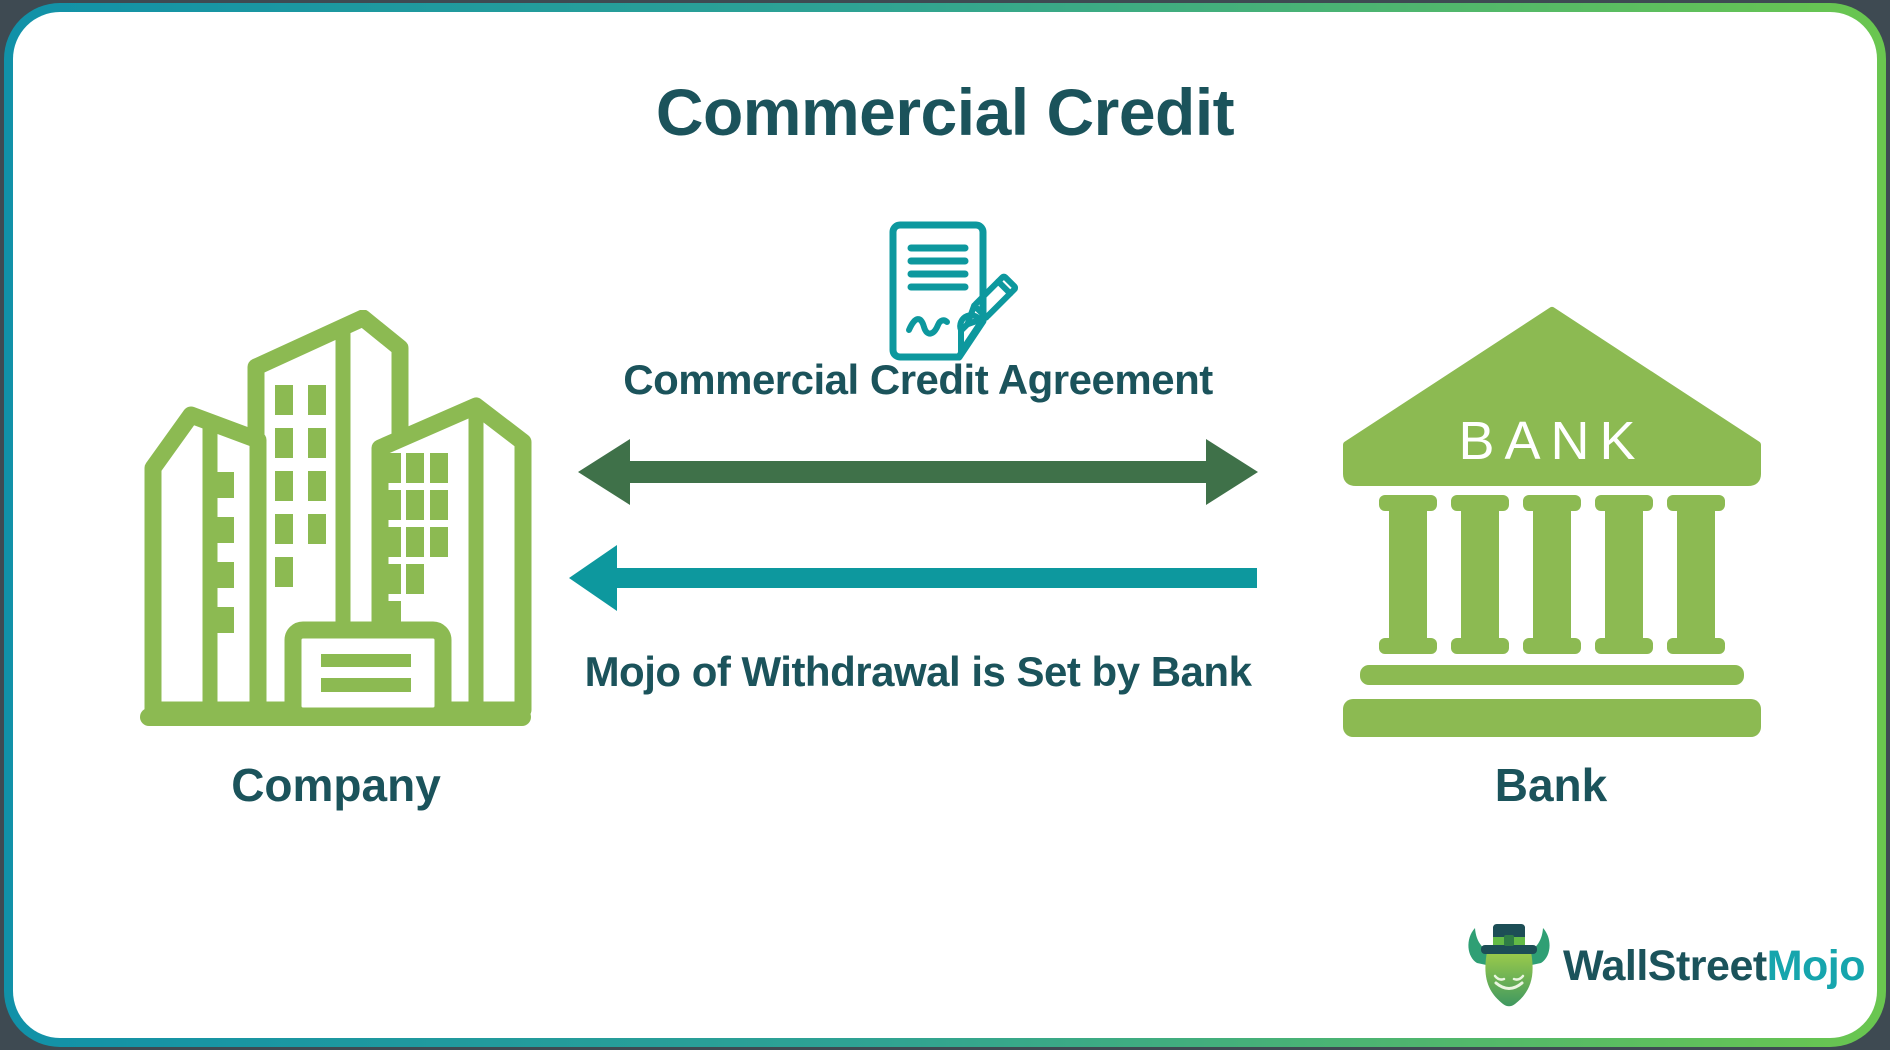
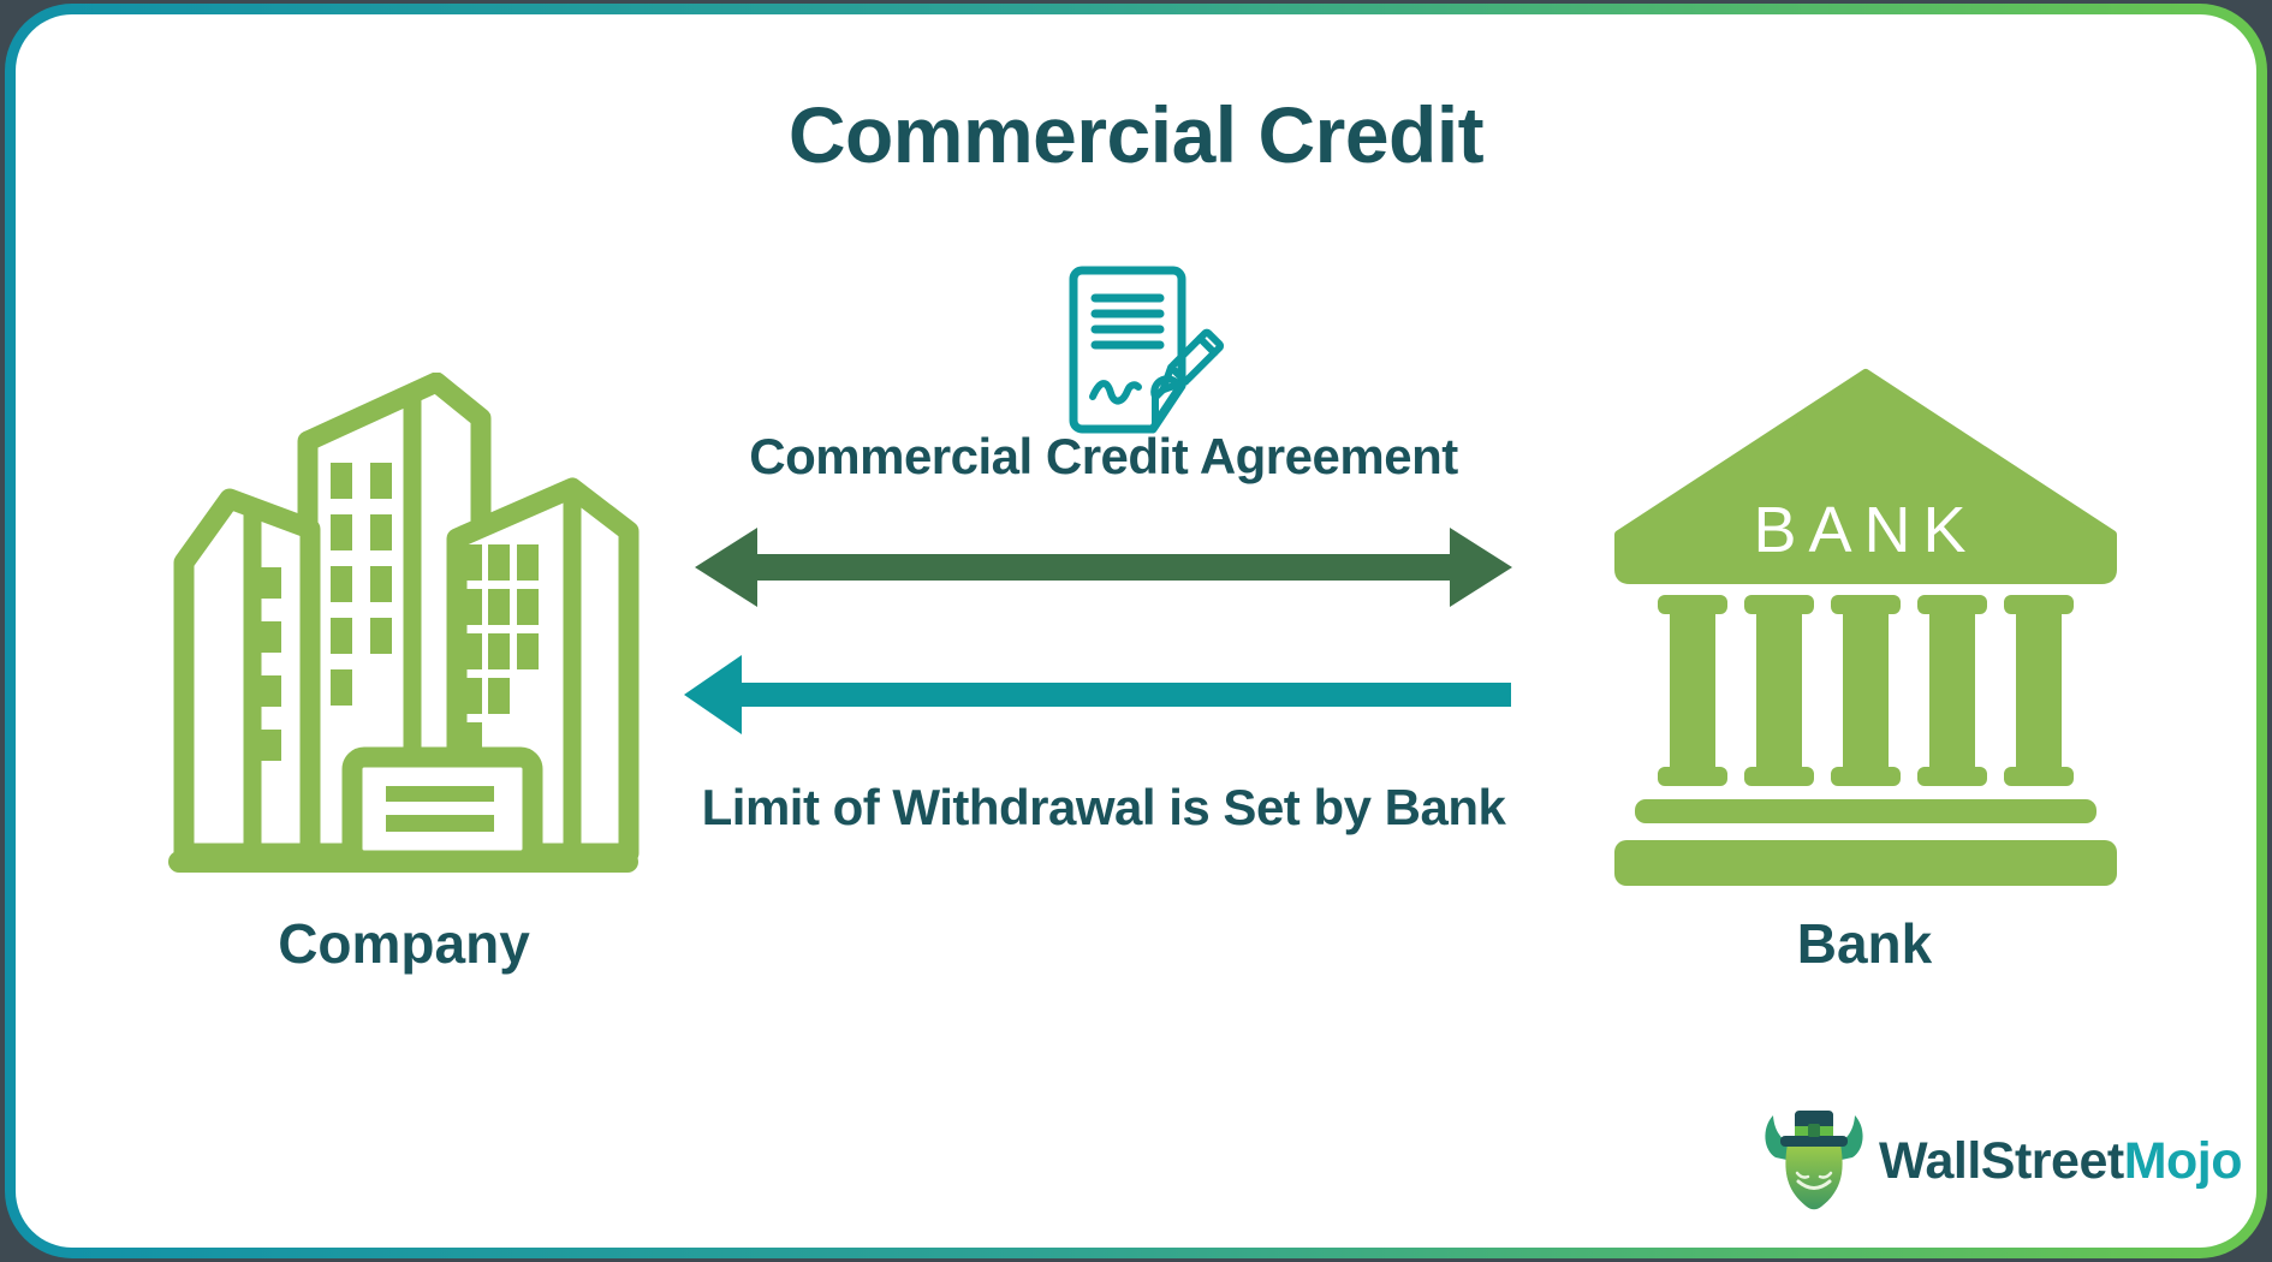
  Commercial Credit
  Commercial Credit Agreement
- Mojo of Withdrawal is Set by Bank
+ Limit of Withdrawal is Set by Bank
  Company
  BANK
  Bank
  WallStreetMojo
